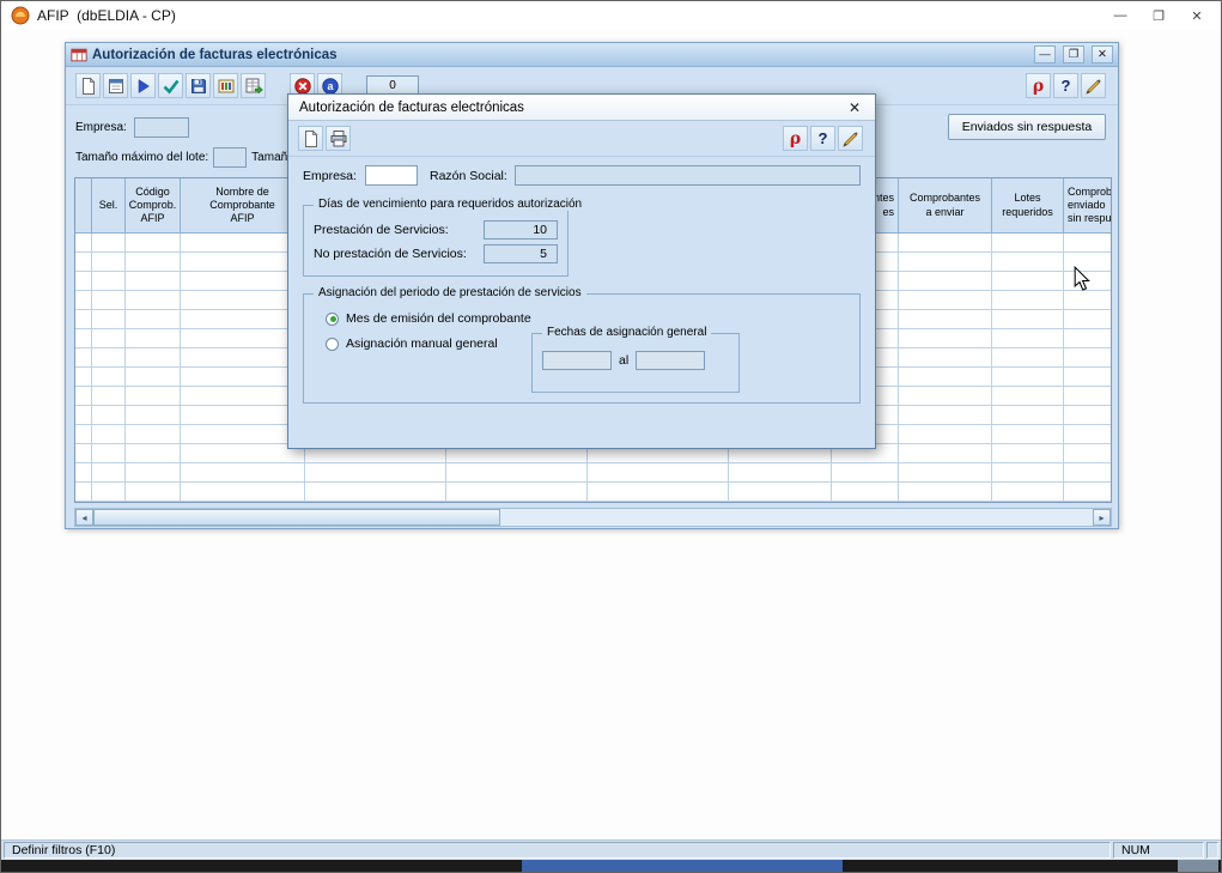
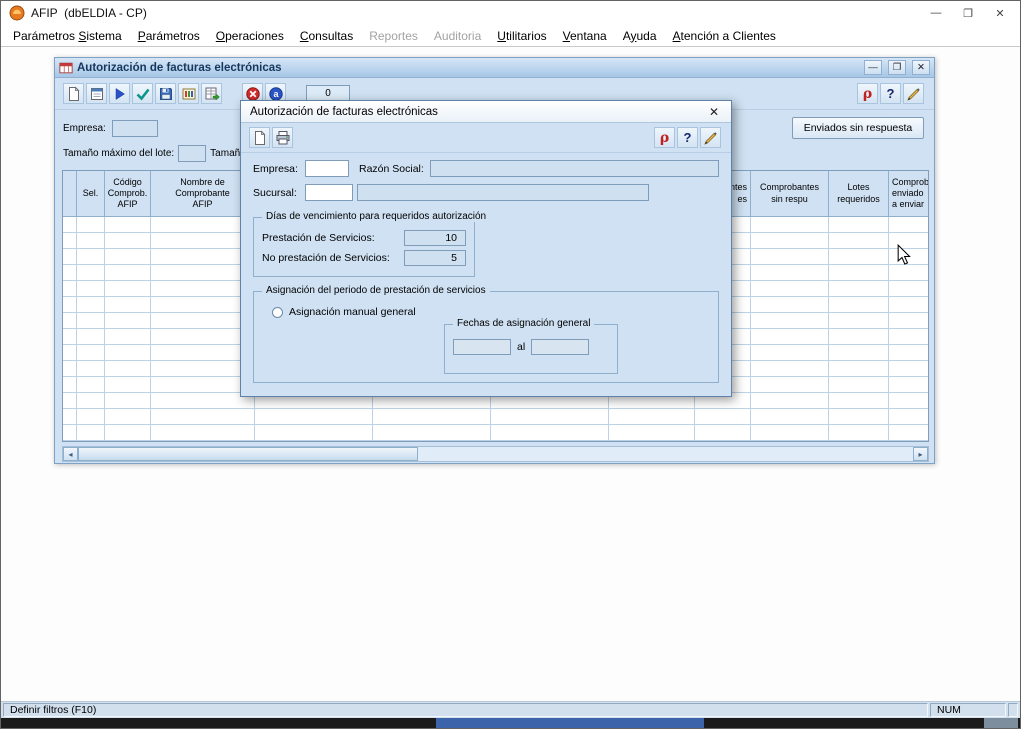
  AFIP (dbELDIA - CP)
  —
  ❐
  ✕
+ Parámetros Sistema
+ Parámetros
+ Operaciones
+ Consultas
+ Reportes
+ Auditoria
+ Utilitarios
+ Ventana
+ Ayuda
+ Atención a Clientes
  Autorización de facturas electrónicas
  —
  ❐
  ✕
  a
  0
  ρ
  ?
  Empresa:
  Enviados sin respuesta
  Tamaño máximo del lote:
  Sel.
  Código
  Comprob.
  AFIP
  Nombre de
  Comprobante
  AFIP
  ntes
  es
  Comprobantes
- a enviar
+ sin respu
  Lotes
  requeridos
  Comprob
  enviado
- sin respu
+ a enviar
  Autorización de facturas electrónicas
  ✕
  ρ
  ?
  Empresa:
  Razón Social:
+ Sucursal:
  Días de vencimiento para requeridos autorización
  Prestación de Servicios:
  10
  No prestación de Servicios:
  5
  Asignación del periodo de prestación de servicios
- Mes de emisión del comprobante
  Asignación manual general
  Fechas de asignación general
  al
  Definir filtros (F10)
  NUM
